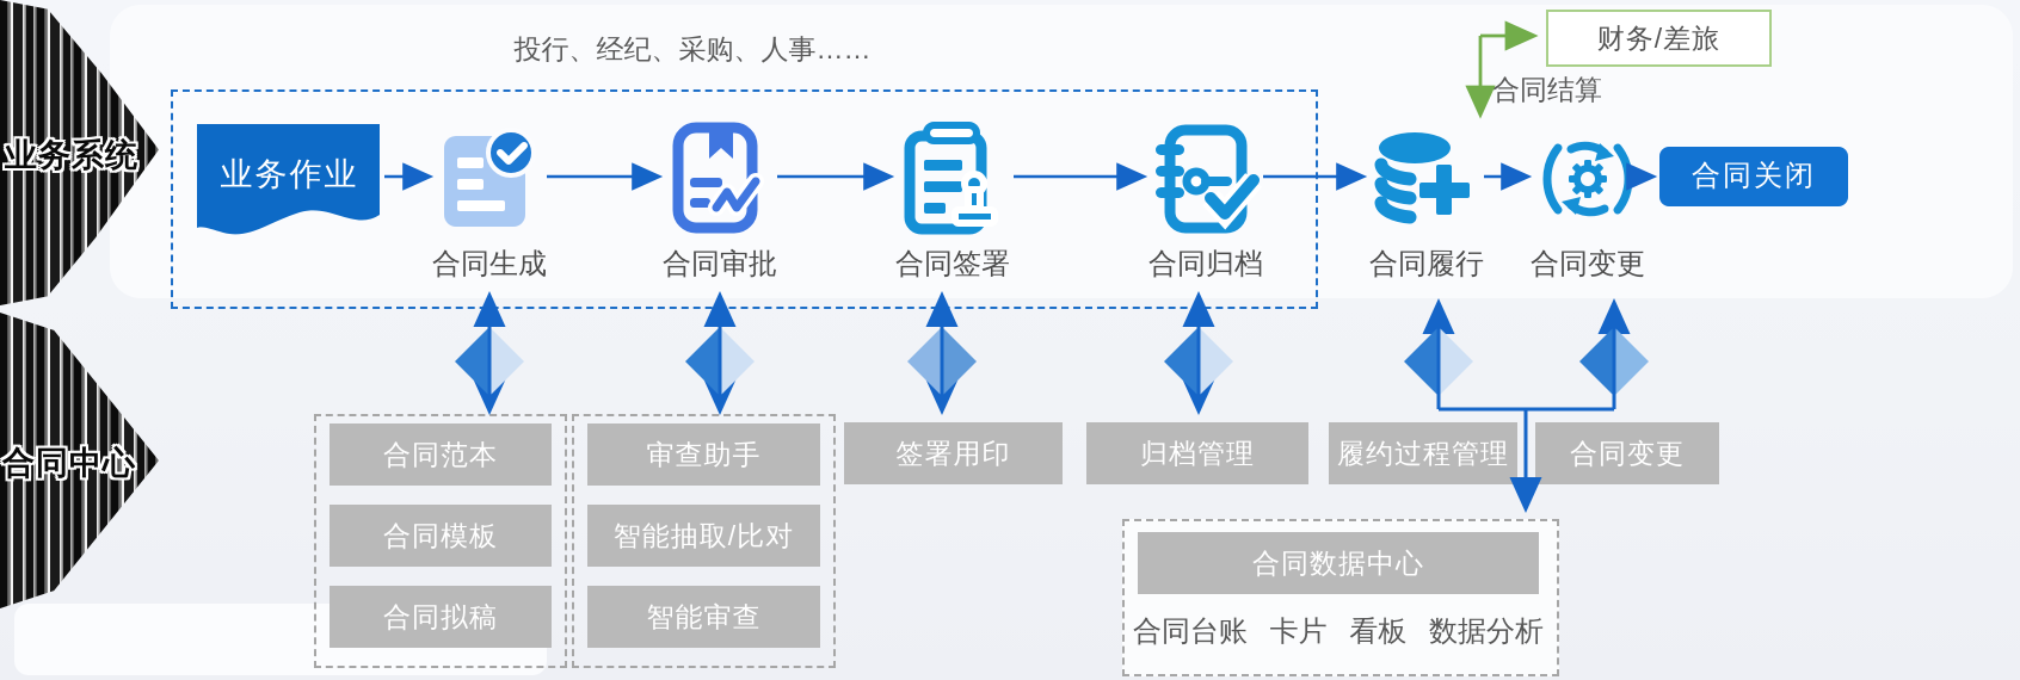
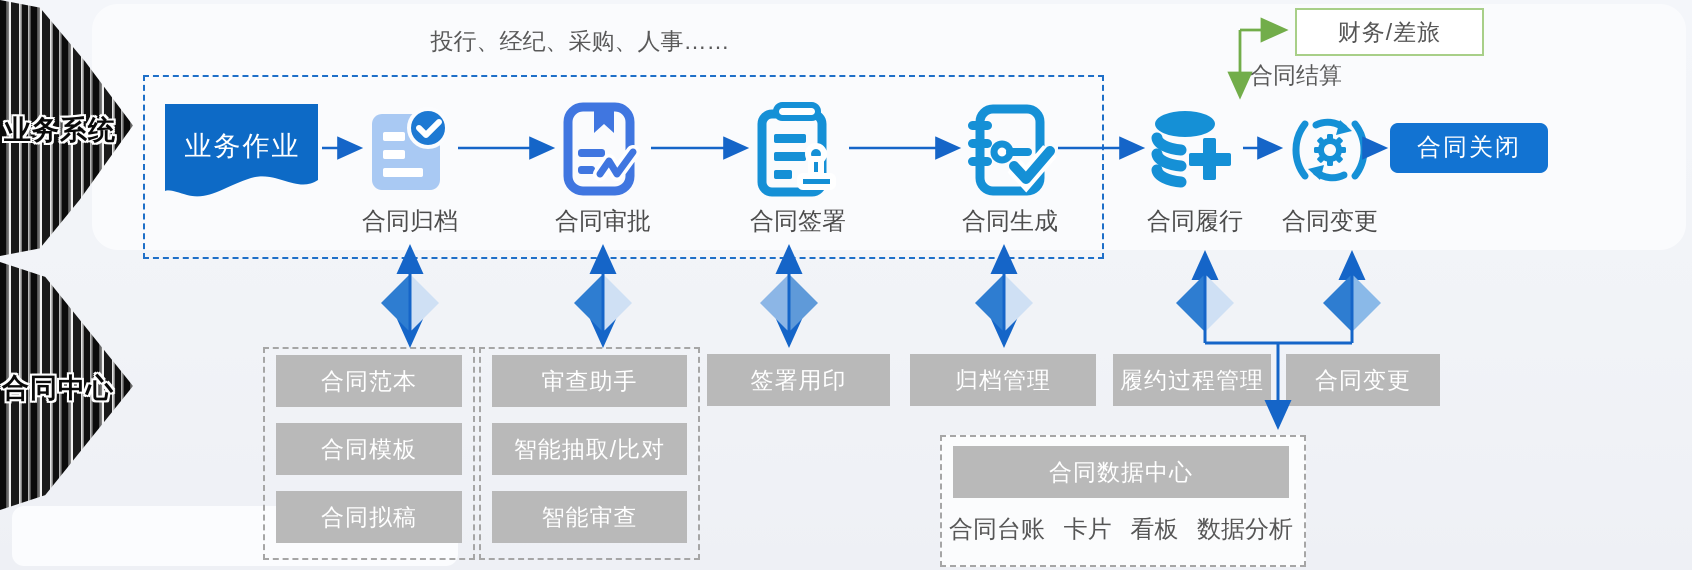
  业务系统
  合同中心
  投行、经纪、采购、人事……
  业务作业
- 合同生成
+ 合同归档
  合同审批
  合同签署
- 合同归档
+ 合同生成
  合同履行
  合同变更
  合同关闭
  财务/差旅
  合同结算
  签署用印
  归档管理
  履约过程管理
  合同变更
  合同范本
  合同模板
  合同拟稿
  审查助手
  智能抽取/比对
  智能审查
  合同数据中心
  合同台账 卡片 看板 数据分析
